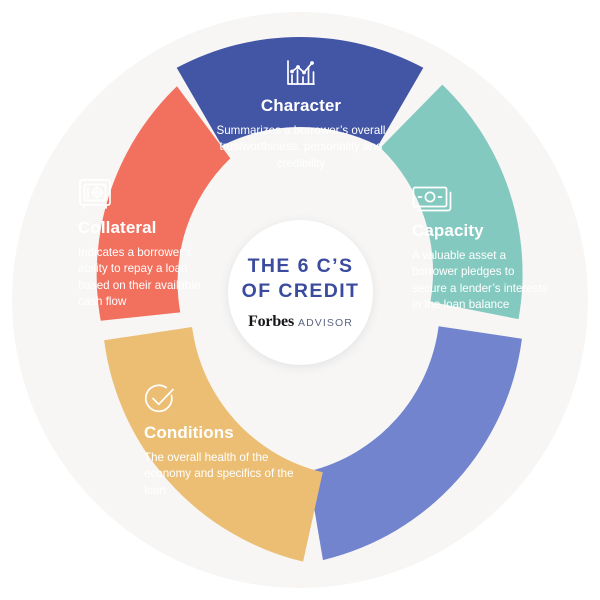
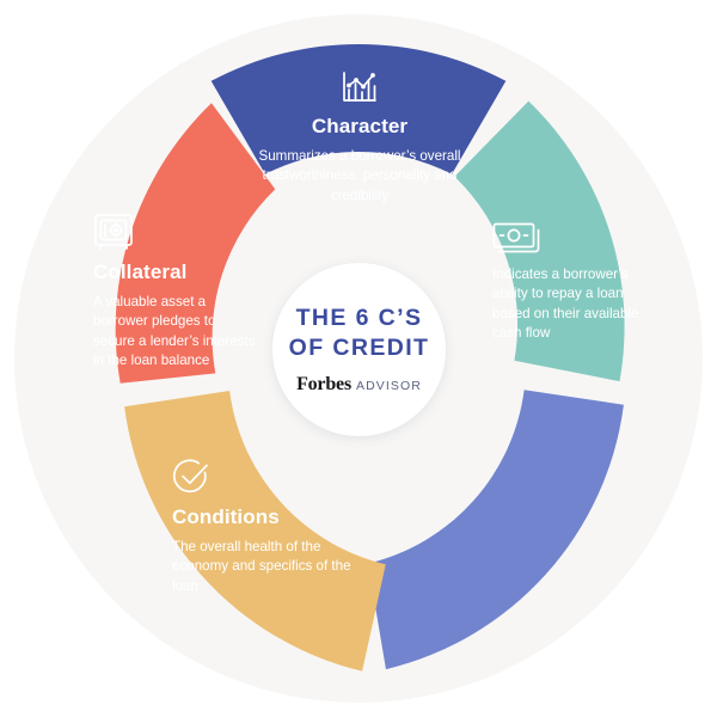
  Character
  Summarizes a borrower’s overall trustworthiness, personality and
- Capacity
- A valuable asset a borrower pledges to secure a lender’s interests in the loan balance
+ Indicates a borrower’s ability to repay a loan based on their available cash flow
  Conditions
  The overall health of the economy and specifics of the
  Collateral
- Indicates a borrower’s ability to repay a loan based on their available cash flow
+ A valuable asset a borrower pledges to secure a lender’s interests in the loan balance
  THE 6 C’S
  OF CREDIT
  Forbes
  ADVISOR
